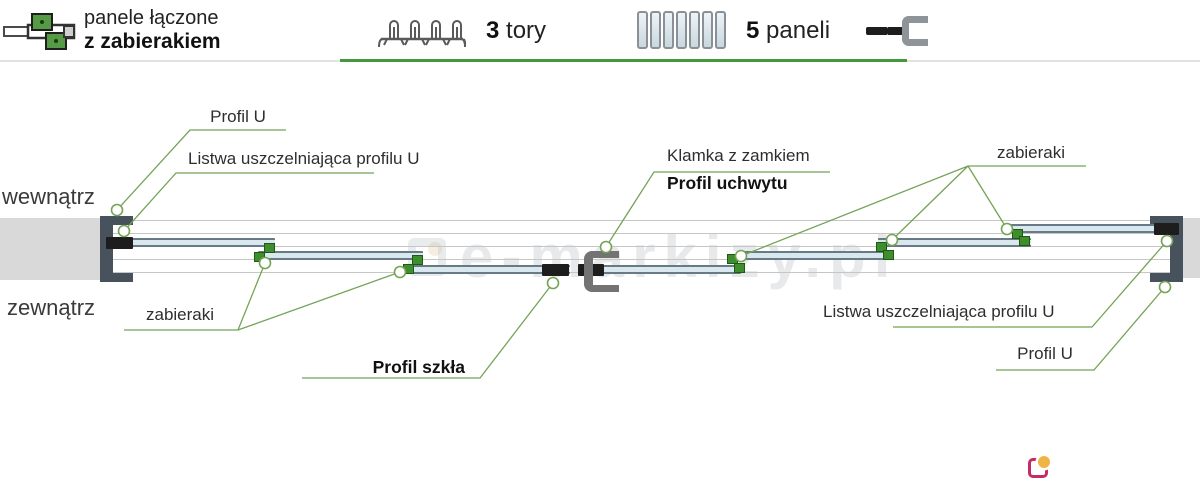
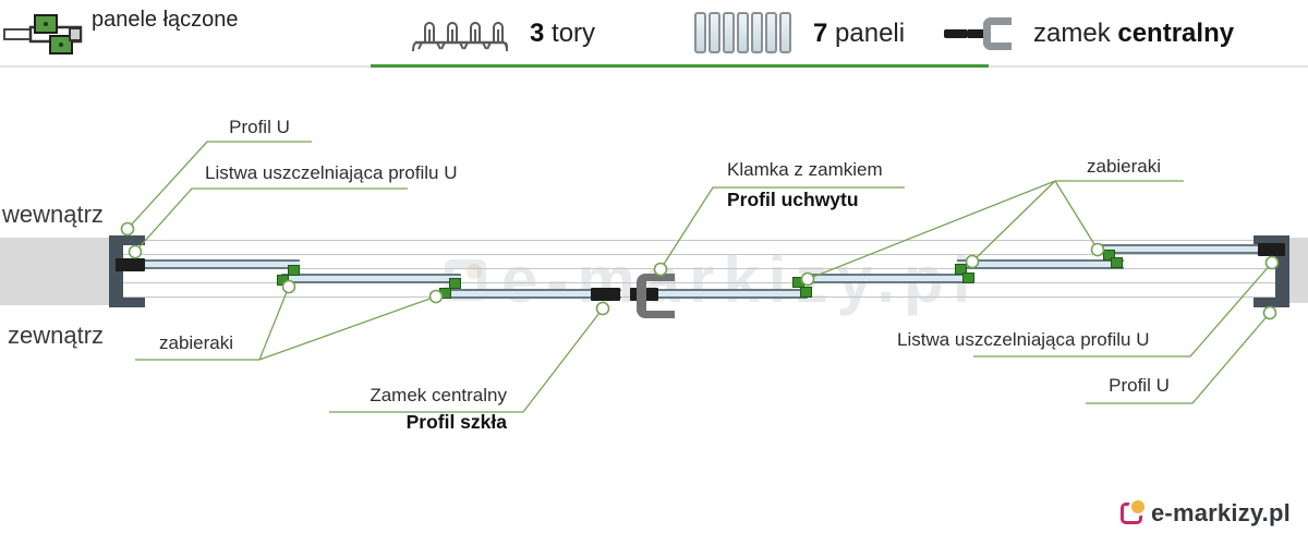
  panele łączone
- z zabierakiem
  3 tory
- 5 paneli
+ 7 paneli
+ zamek centralny
  wewnątrz
  zewnątrz
  Profil U
  Listwa uszczelniająca profilu U
  Klamka z zamkiem
  Profil uchwytu
  zabieraki
+ Zamek centralny
  Profil szkła
  zabieraki
  Listwa uszczelniająca profilu U
  Profil U
+ e-markizy.pl
